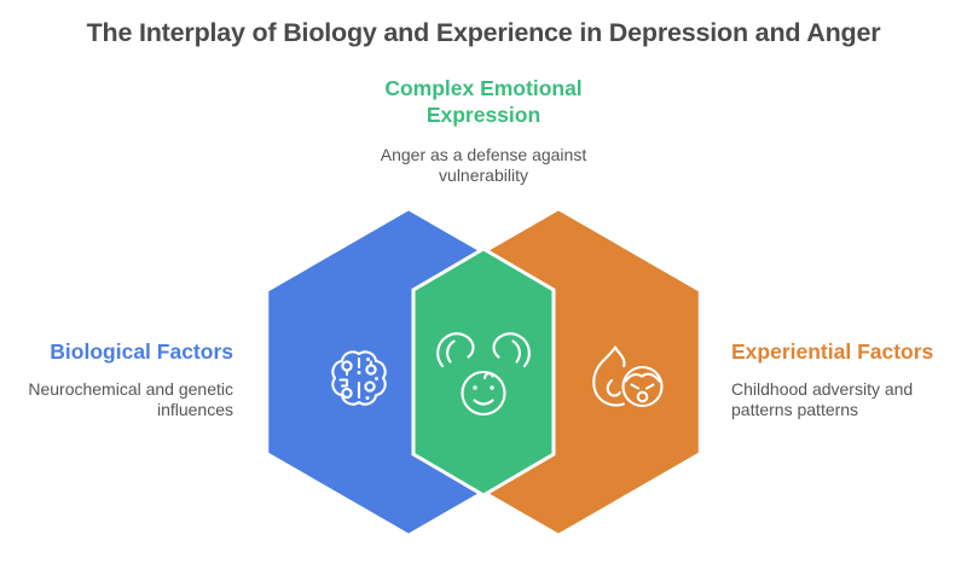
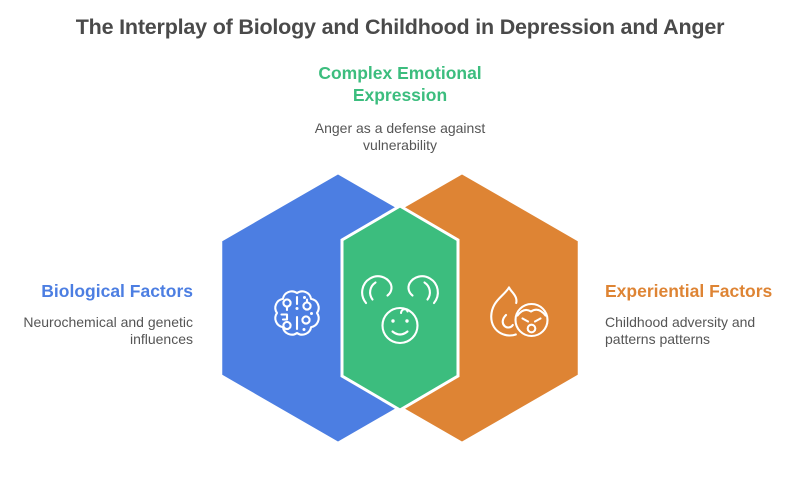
- The Interplay of Biology and Experience in Depression and Anger
+ The Interplay of Biology and Childhood in Depression and Anger
  Complex Emotional Expression
  Anger as a defense against vulnerability
  Biological Factors
  Neurochemical and genetic influences
  Experiential Factors
  Childhood adversity and patterns patterns
